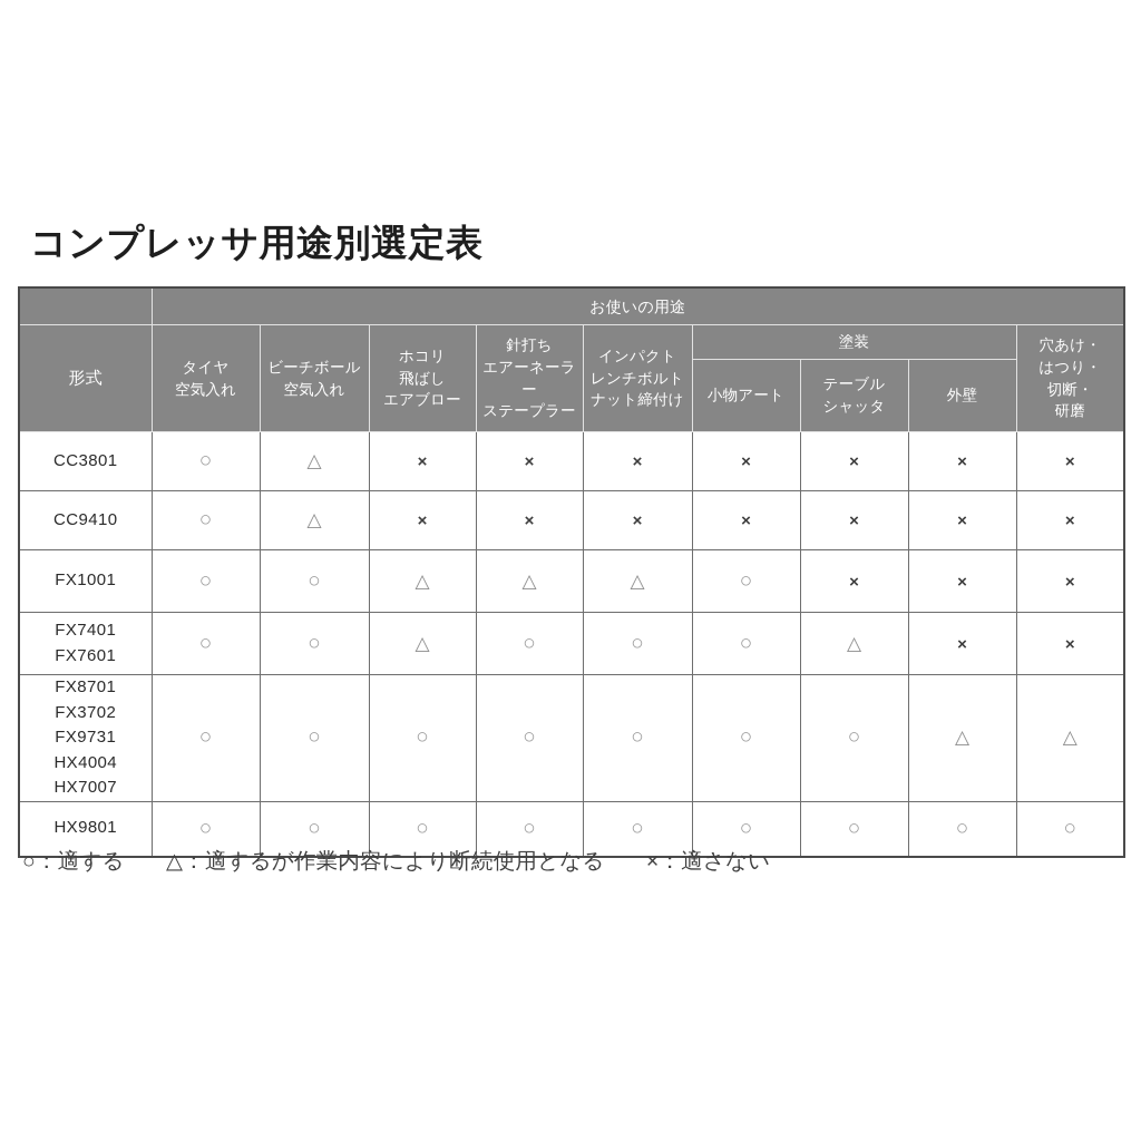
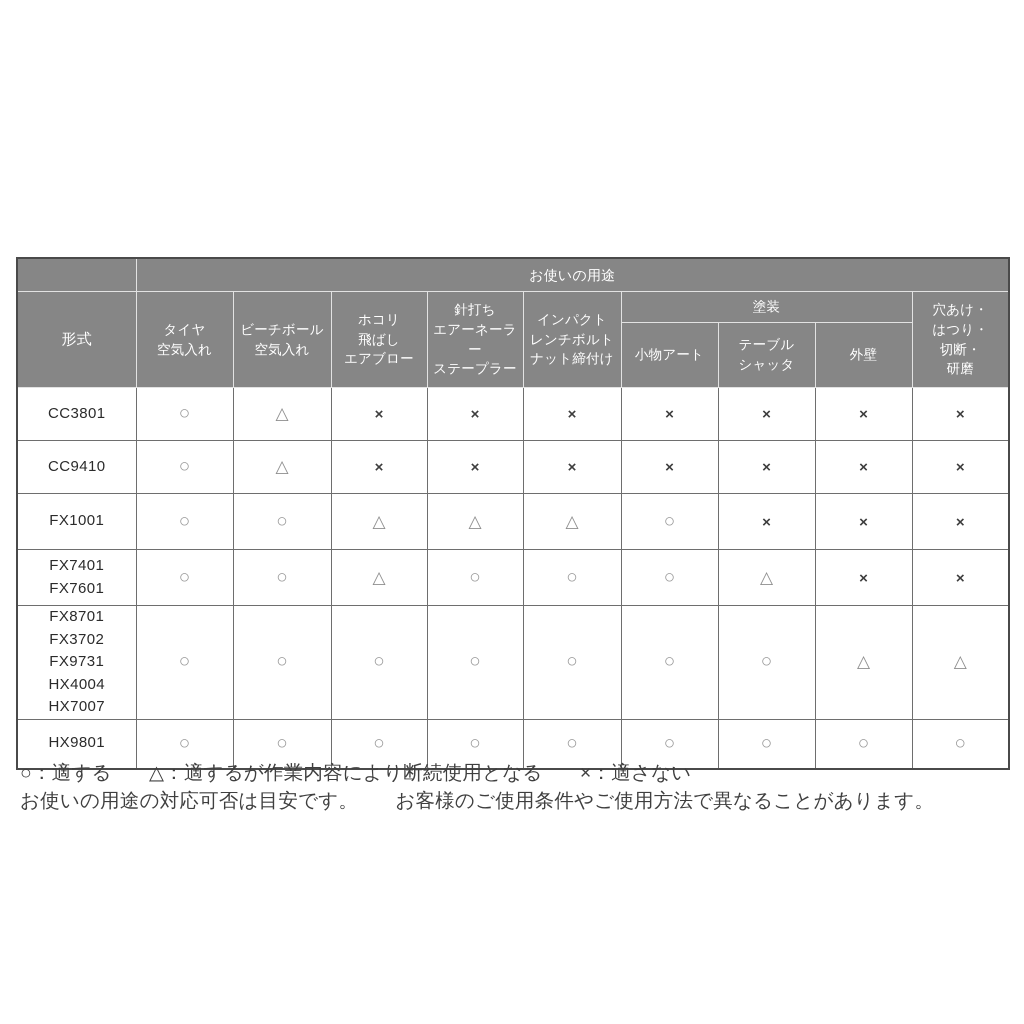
- コンプレッサ用途別選定表
  	お使いの用途
  形式	タイヤ空気入れ	ビーチボール空気入れ	ホコリ飛ばしエアブロー	針打ちエアーネーラーステープラー	インパクトレンチボルトナット締付け	塗装	穴あけ・はつり・切断・研磨
  小物アート	テーブルシャッタ	外壁
  CC3801	○	△	×	×	×	×	×	×	×
  CC9410	○	△	×	×	×	×	×	×	×
  FX1001	○	○	△	△	△	○	×	×	×
  FX7401FX7601	○	○	△	○	○	○	△	×	×
  FX8701FX3702FX9731HX4004HX7007	○	○	○	○	○	○	○	△	△
  HX9801	○	○	○	○	○	○	○	○	○
  ○：適する △：適するが作業内容により断続使用となる ×：適さない
+ お使いの用途の対応可否は目安です。 お客様のご使用条件やご使用方法で異なることがあります。
